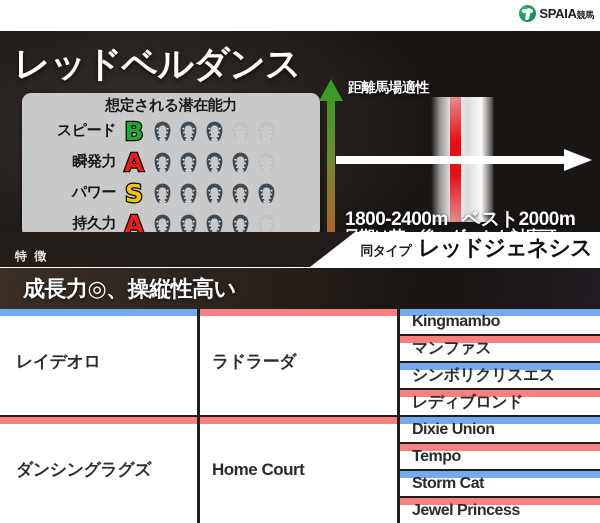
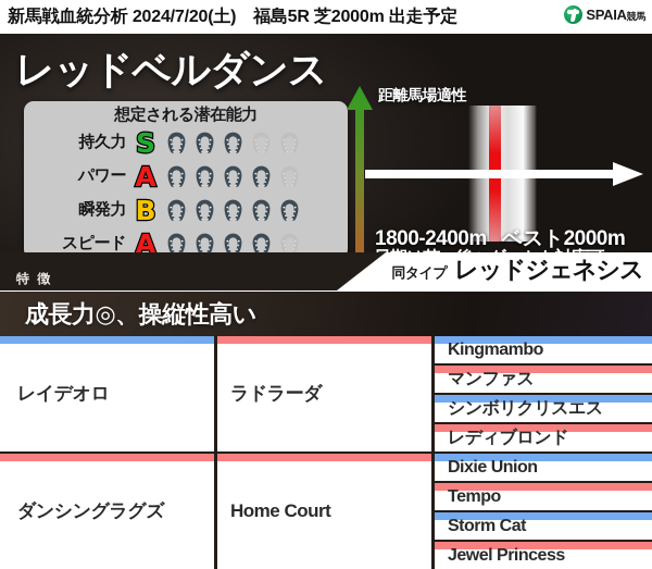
+ 新馬戦血統分析 2024/7/20(土) 福島5R 芝2000m 出走予定
  SPAIA競馬
  レッドベルダンス
  想定される潜在能力
- スピード
+ 持久力
- B
+ S
- 瞬発力
+ パワー
  A
- パワー
+ 瞬発力
- S
+ B
- 持久力
+ スピード
  A
  距離馬場適性
  1800-2400m ベスト2000m
  同タイプ
  レッドジェネシス
  特 徴
  成長力◎、操縦性高い
  レイデオロ
  ダンシングラグズ
  ラドラーダ
  Home Court
  Kingmambo
  マンファス
  シンボリクリスエス
  レディブロンド
  Dixie Union
  Tempo
  Storm Cat
  Jewel Princess
